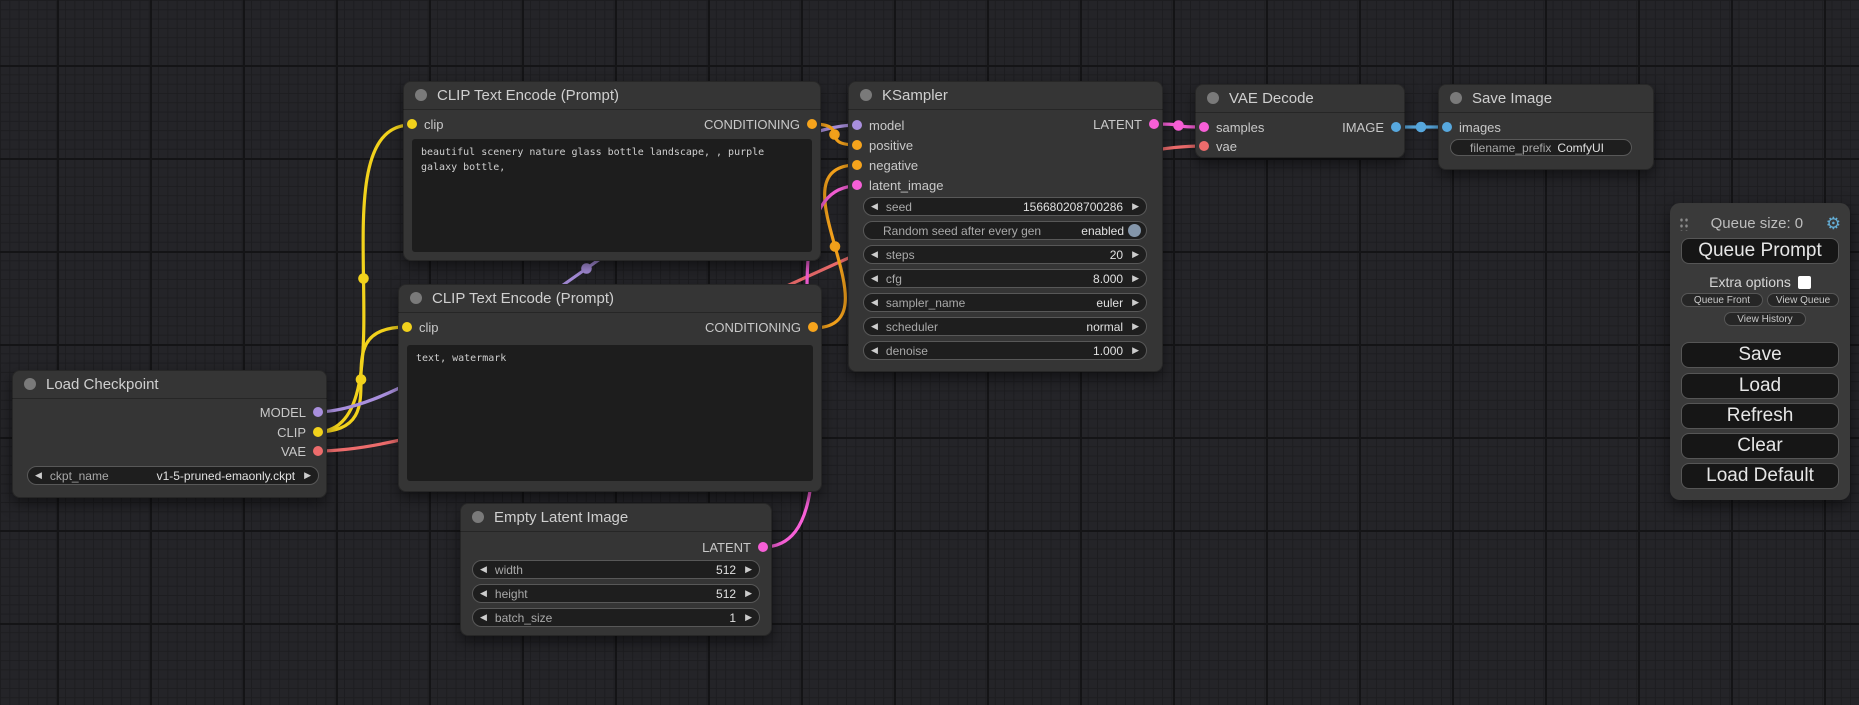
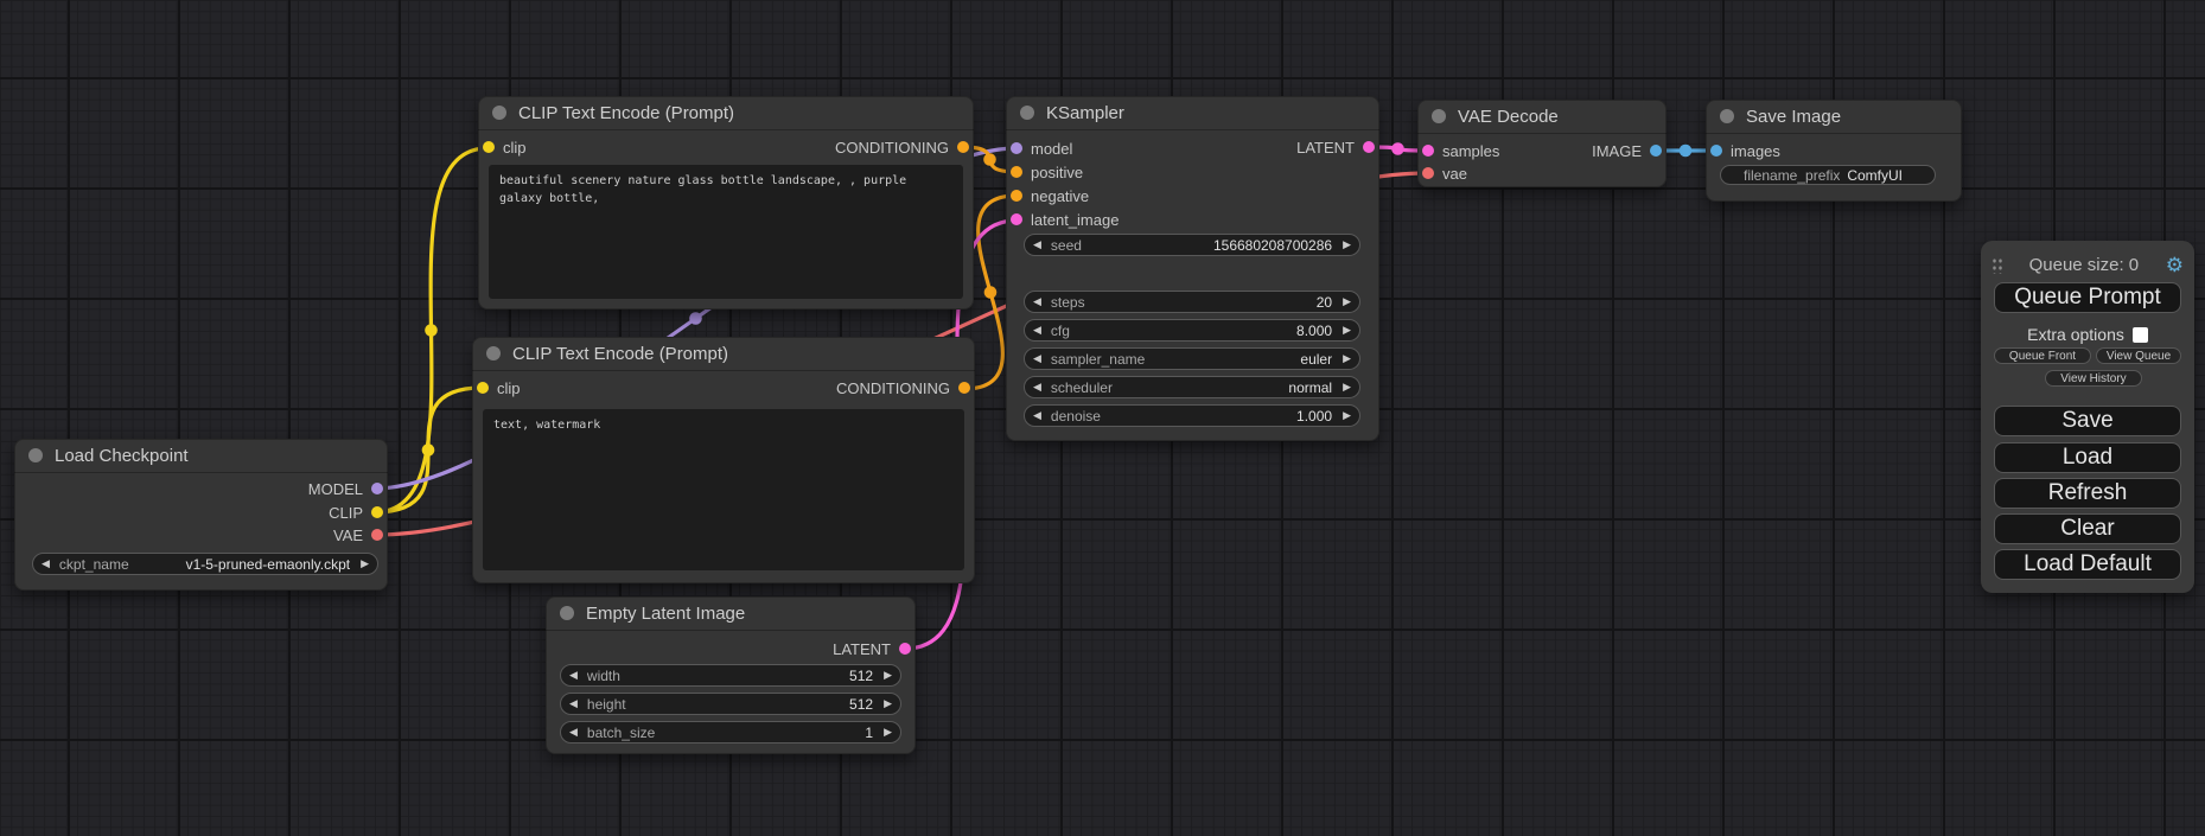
  Load Checkpoint
  MODEL
  CLIP
  VAE
  ◀
  ckpt_name
  v1-5-pruned-emaonly.ckpt
  ▶
  CLIP Text Encode (Prompt)
  clip
  CONDITIONING
  beautiful scenery nature glass bottle landscape, , purple galaxy bottle,
  CLIP Text Encode (Prompt)
  clip
  CONDITIONING
  text, watermark
  Empty Latent Image
  LATENT
  ◀
  width
  512
  ▶
  ◀
  height
  512
  ▶
  ◀
  batch_size
  1
  ▶
  KSampler
  model
  positive
  negative
  latent_image
  LATENT
  ◀
  seed
  156680208700286
  ▶
- Random seed after every gen
- enabled
  ◀
  steps
  20
  ▶
  ◀
  cfg
  8.000
  ▶
  ◀
  sampler_name
  euler
  ▶
  ◀
  scheduler
  normal
  ▶
  ◀
  denoise
  1.000
  ▶
  VAE Decode
  samples
  vae
  IMAGE
  Save Image
  images
  filename_prefix
  ComfyUI
  Queue size: 0
  ⚙
  Queue Prompt
  Extra options
  Queue Front
  View Queue
  View History
  Save
  Load
  Refresh
  Clear
  Load Default
